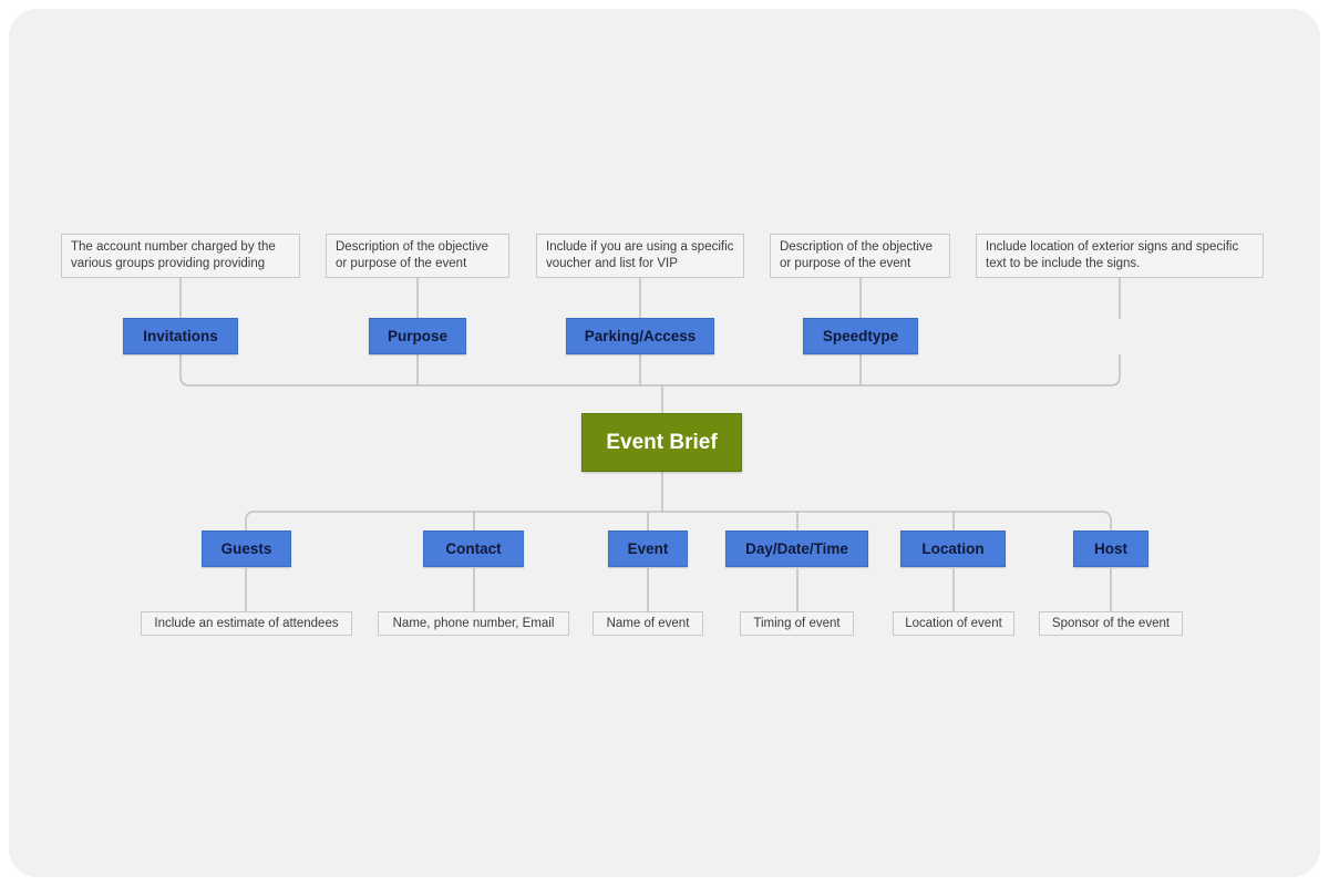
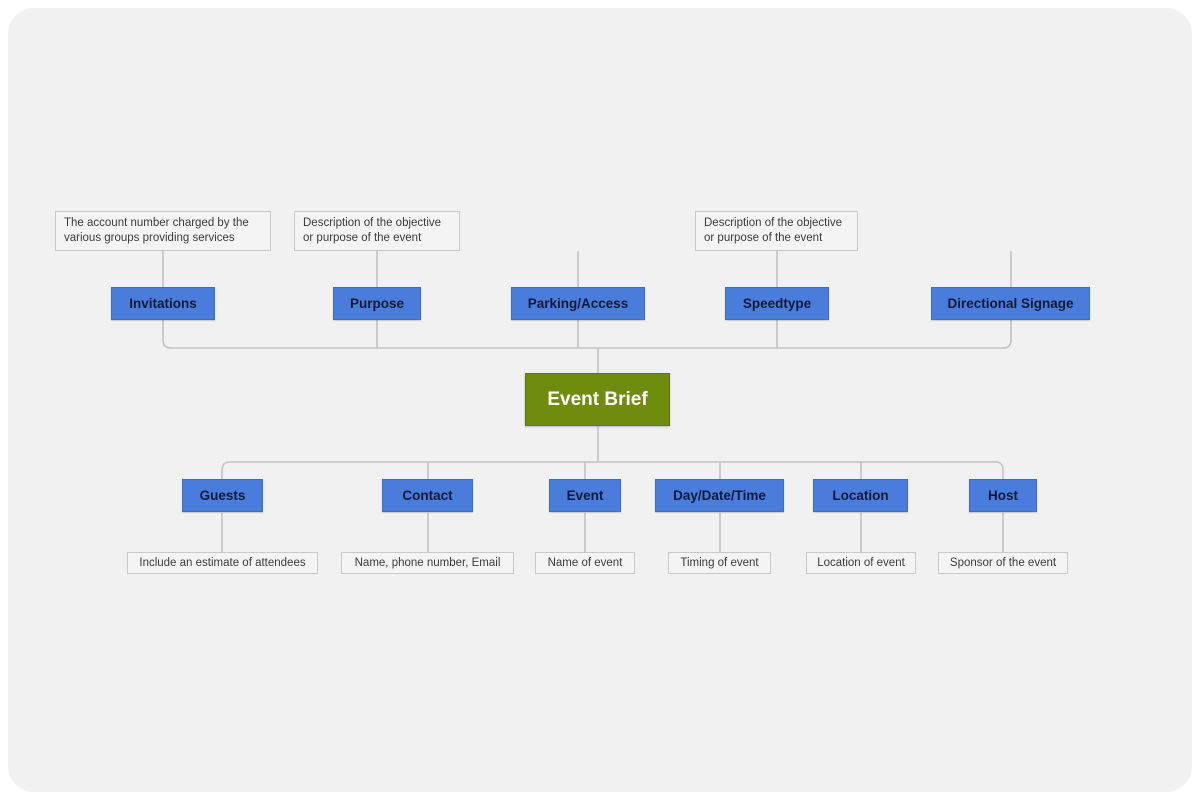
- The account number charged by the various groups providing providing
+ The account number charged by the various groups providing services
  Description of the objective or purpose of the event
- Include if you are using a specific voucher and list for VIP
  Description of the objective or purpose of the event
- Include location of exterior signs and specific text to be include the signs.
  Invitations
  Purpose
  Parking/Access
  Speedtype
+ Directional Signage
  Event Brief
  Guests
  Contact
  Event
  Day/Date/Time
  Location
  Host
  Include an estimate of attendees
  Name, phone number, Email
  Name of event
  Timing of event
  Location of event
  Sponsor of the event
